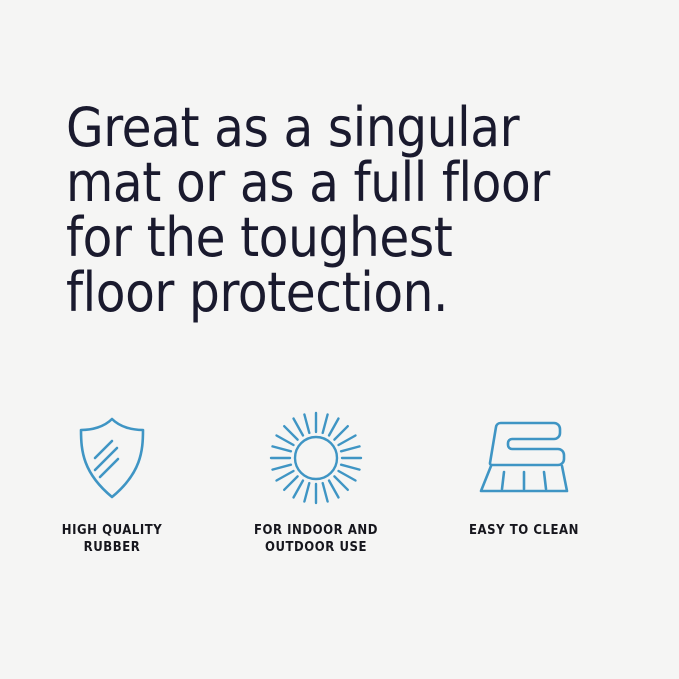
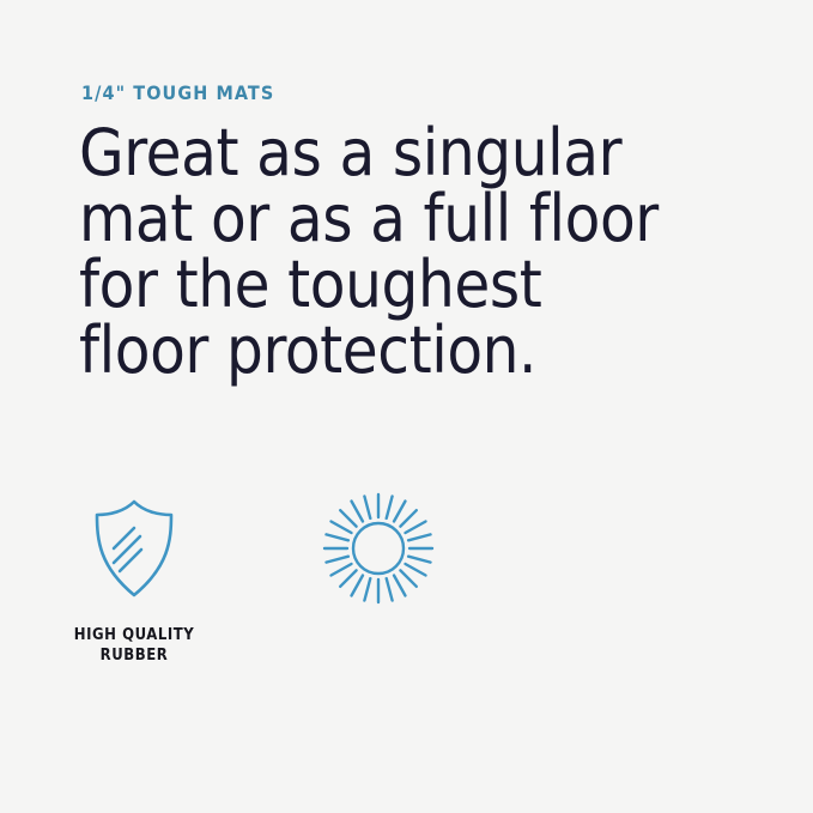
+ 1/4" TOUGH MATS
  Great as a singular
  mat or as a full floor
  for the toughest
  floor protection.
  HIGH QUALITY
  RUBBER
- FOR INDOOR AND
- OUTDOOR USE
- EASY TO CLEAN
